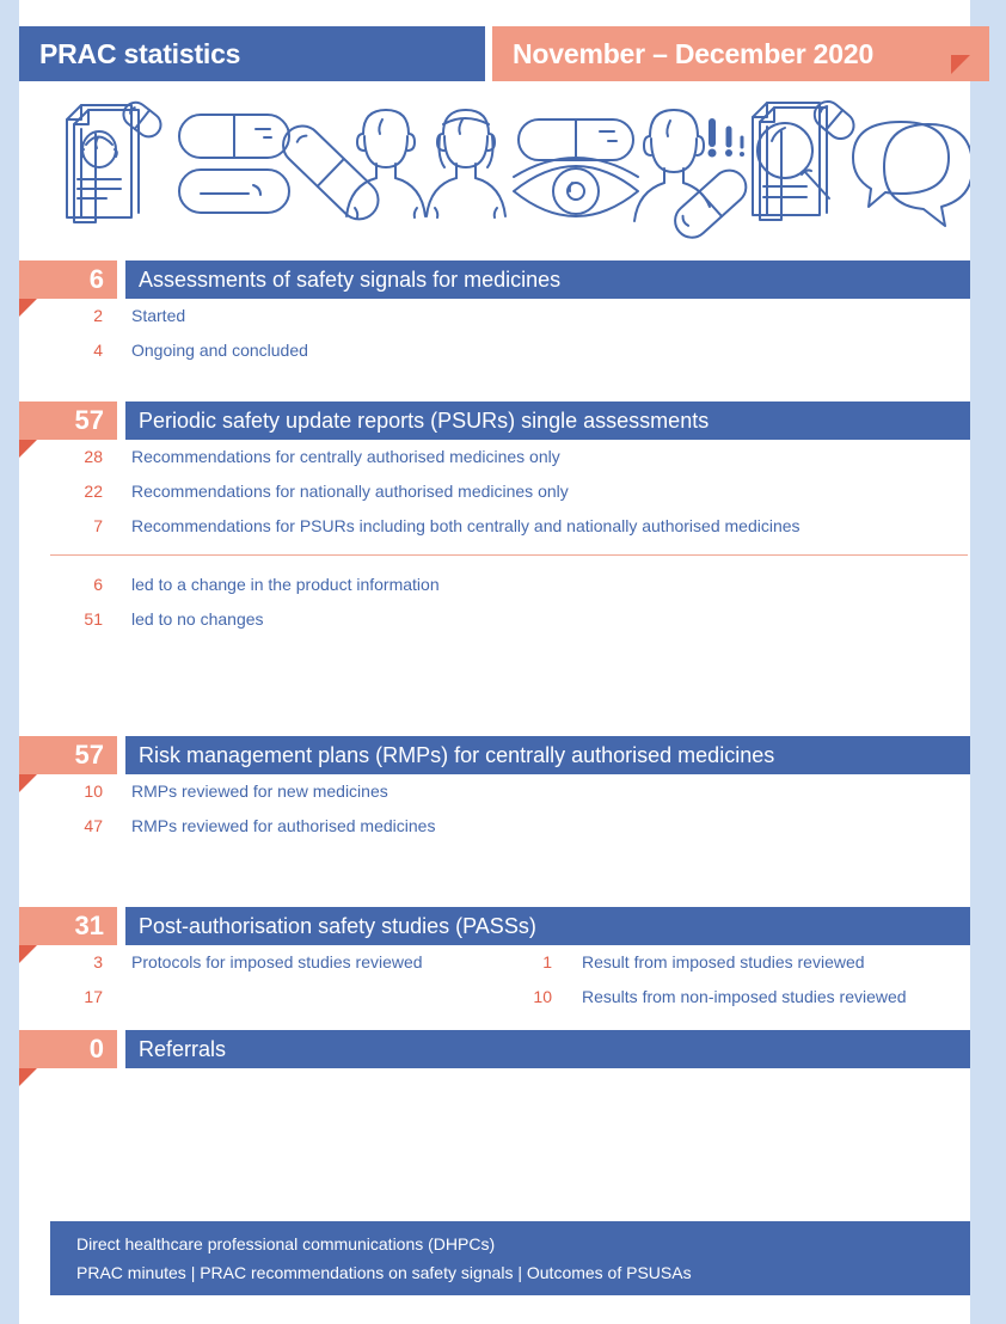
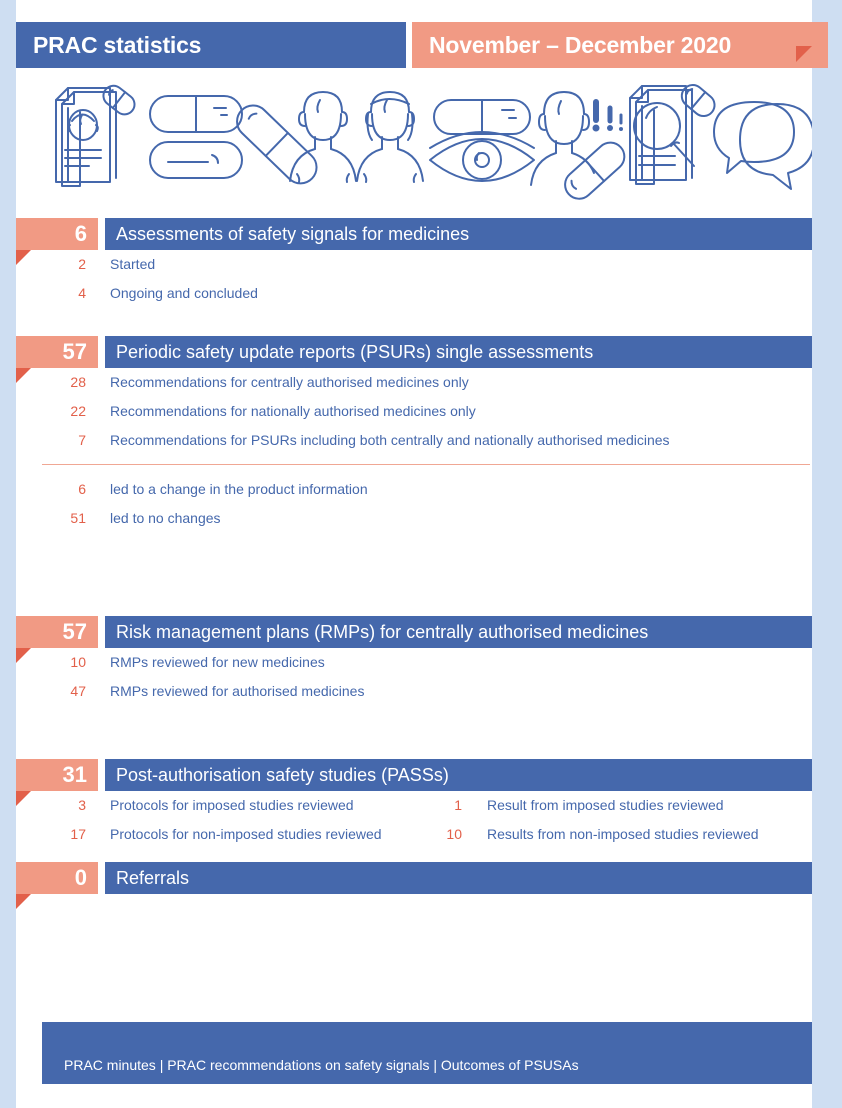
  PRAC statistics
  November – December 2020
  6
  Assessments of safety signals for medicines
  2
  Started
  4
  Ongoing and concluded
  57
  Periodic safety update reports (PSURs) single assessments
  28
  Recommendations for centrally authorised medicines only
  22
  Recommendations for nationally authorised medicines only
  7
  Recommendations for PSURs including both centrally and nationally authorised medicines
  6
  led to a change in the product information
  51
  led to no changes
  57
  Risk management plans (RMPs) for centrally authorised medicines
  10
  RMPs reviewed for new medicines
  47
  RMPs reviewed for authorised medicines
  31
  Post-authorisation safety studies (PASSs)
  3
  Protocols for imposed studies reviewed
  1
  Result from imposed studies reviewed
  17
+ Protocols for non-imposed studies reviewed
  10
  Results from non-imposed studies reviewed
  0
  Referrals
- Direct healthcare professional communications (DHPCs)
  PRAC minutes | PRAC recommendations on safety signals | Outcomes of PSUSAs
